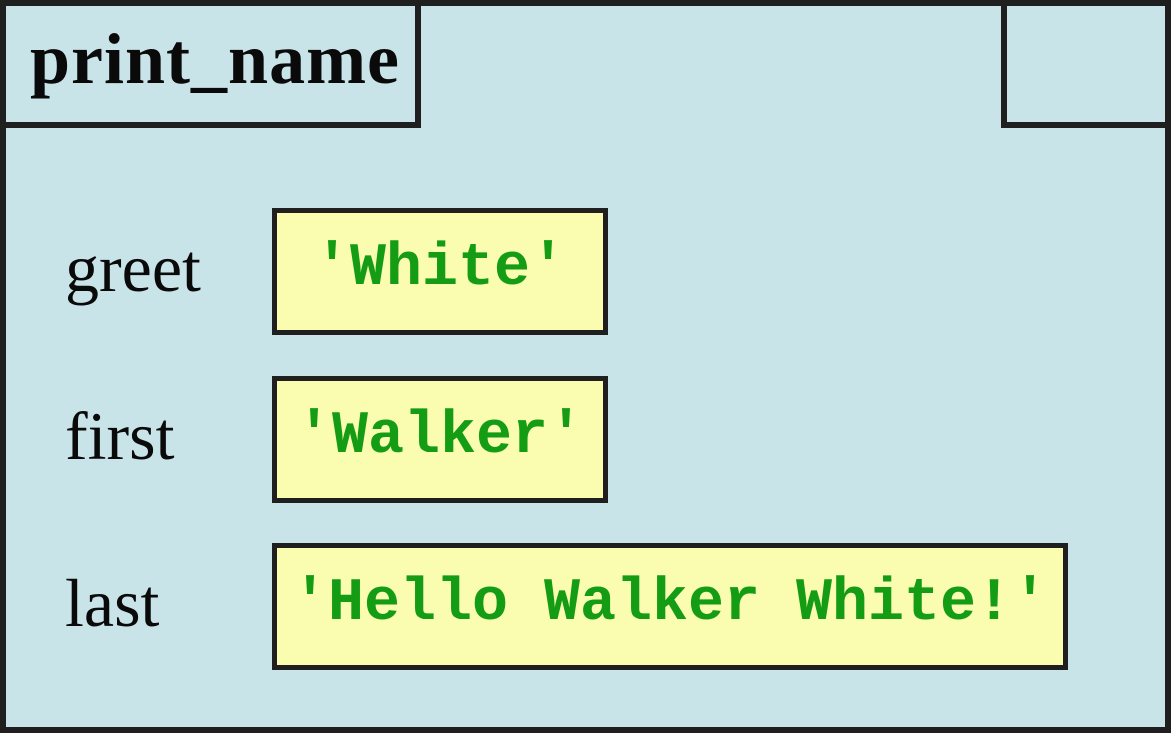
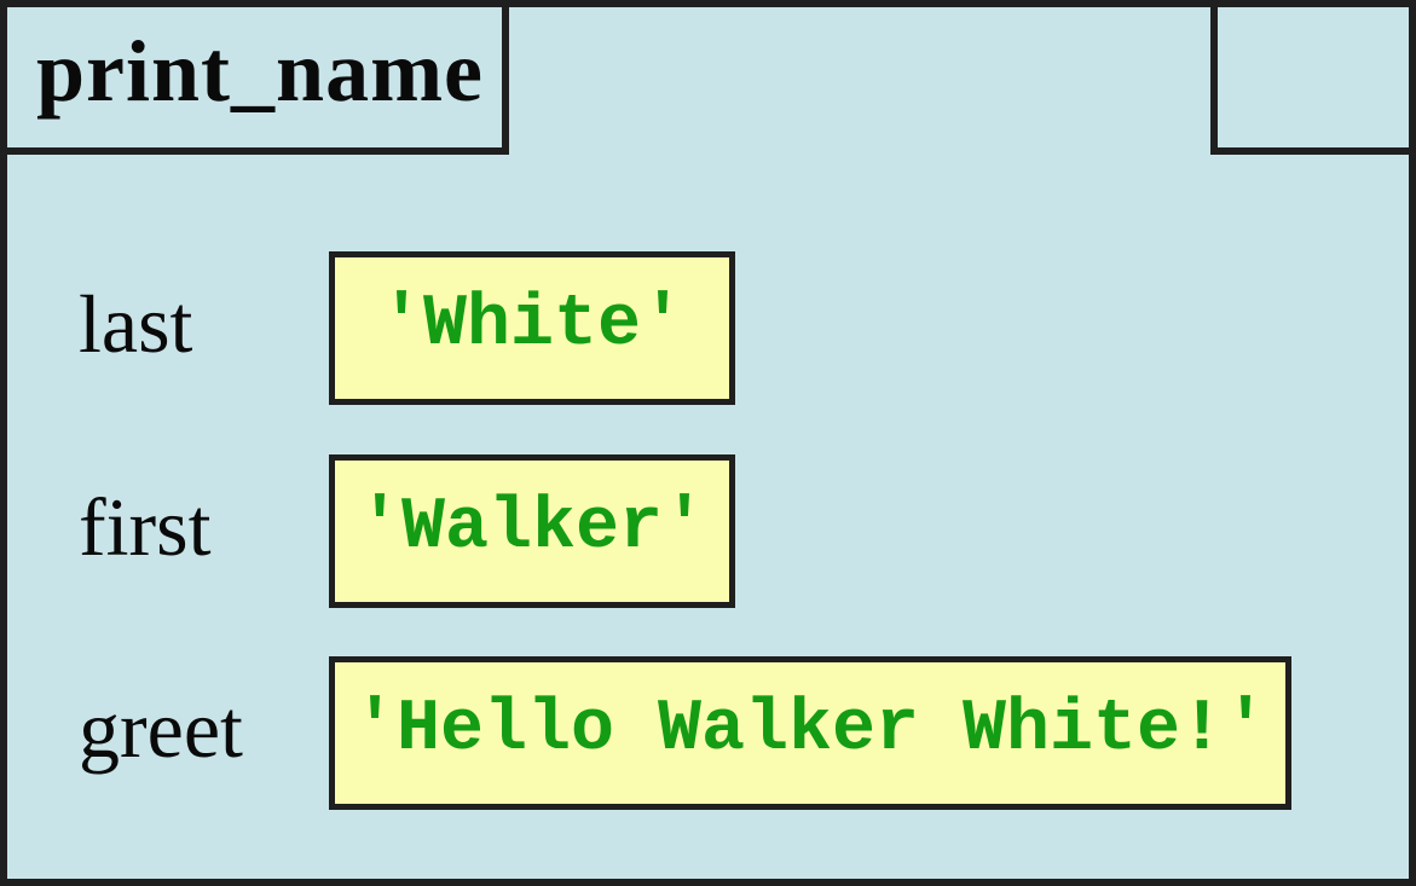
  print_name
- greet
+ last
  'White'
  first
  'Walker'
- last
+ greet
  'Hello Walker White!'
